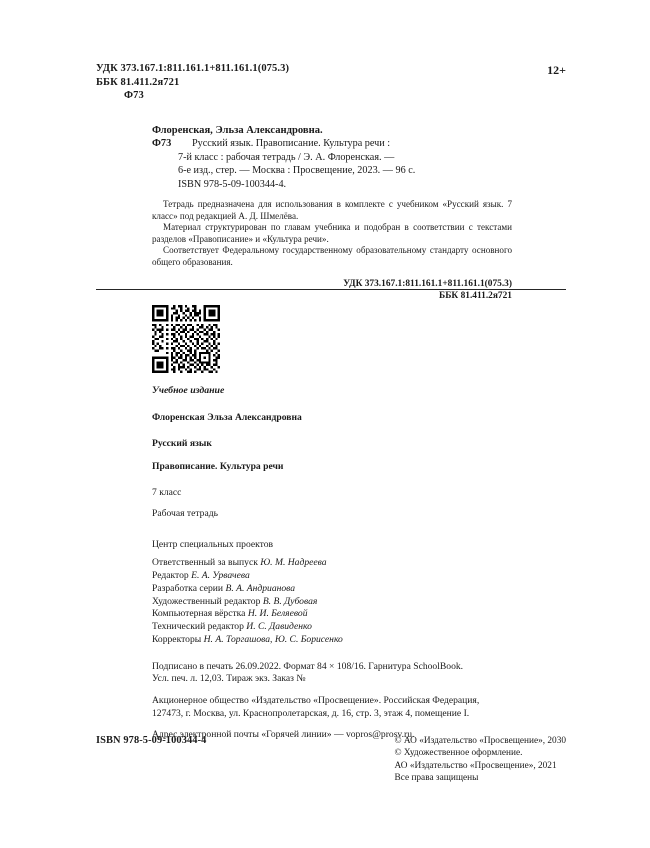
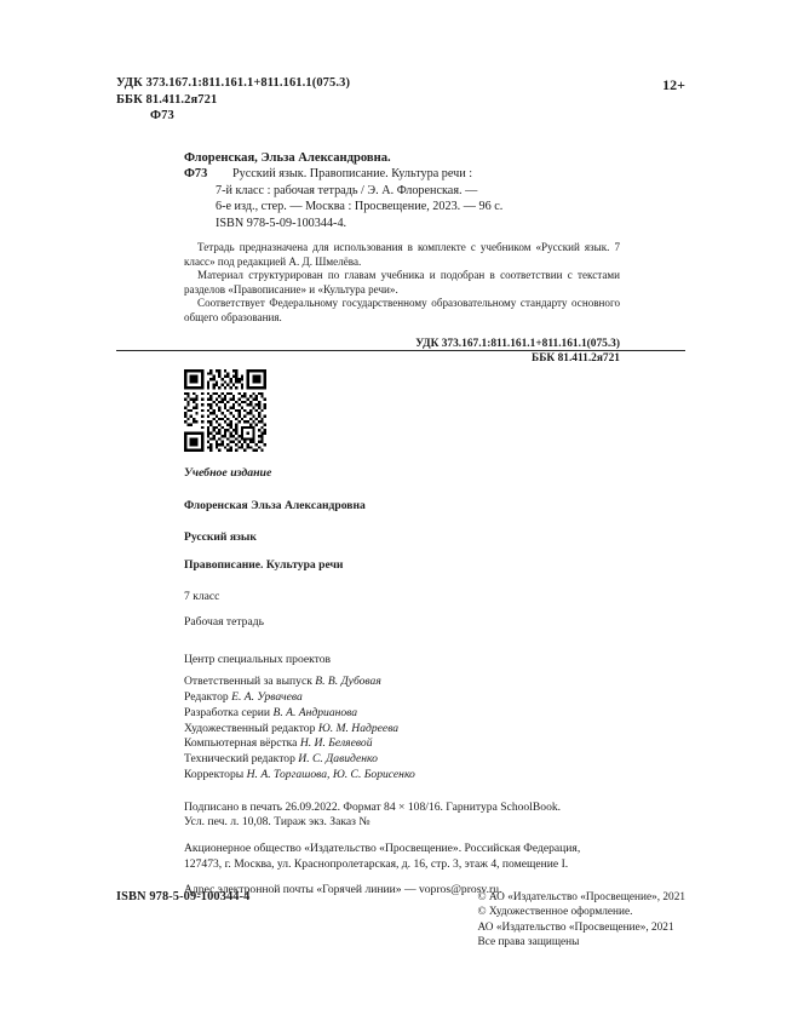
  УДК 373.167.1:811.161.1+811.161.1(075.3)
  ББК 81.411.2я721
  Ф73
  12+
  Флоренская, Эльза Александровна.
  Ф73
  Русский язык. Правописание. Культура речи :
  7-й класс : рабочая тетрадь / Э. А. Флоренская. —
  6-е изд., стер. — Москва : Просвещение, 2023. — 96 с.
  ISBN 978-5-09-100344-4.
  Тетрадь предназначена для использования в комплекте с учебником «Русский язык. 7 класс» под редакцией А. Д. Шмелёва.
  Материал структурирован по главам учебника и подобран в соответствии с текстами разделов «Правописание» и «Культура речи».
  Соответствует Федеральному государственному образовательному стандарту основного общего образования.
  УДК 373.167.1:811.161.1+811.161.1(075.3)
  ББК 81.411.2я721
  Учебное издание
  Флоренская Эльза Александровна
  Русский язык
  Правописание. Культура речи
  7 класс
  Рабочая тетрадь
  Центр специальных проектов
- Ответственный за выпуск Ю. М. Надреева
+ Ответственный за выпуск В. В. Дубовая
  Редактор Е. А. Урвачева
  Разработка серии В. А. Андрианова
- Художественный редактор В. В. Дубовая
+ Художественный редактор Ю. М. Надреева
  Компьютерная вёрстка Н. И. Беляевой
  Технический редактор И. С. Давиденко
  Корректоры Н. А. Торгашова, Ю. С. Борисенко
  Подписано в печать 26.09.2022. Формат 84 × 108/16. Гарнитура SchoolBook.
- Усл. печ. л. 12,03. Тираж экз. Заказ №
+ Усл. печ. л. 10,08. Тираж экз. Заказ №
  Акционерное общество «Издательство «Просвещение». Российская Федерация,
  127473, г. Москва, ул. Краснопролетарская, д. 16, стр. 3, этаж 4, помещение I.
  Адрес электронной почты «Горячей линии» — vopros@prosv.ru.
  ISBN 978-5-09-100344-4
- © АО «Издательство «Просвещение», 2030
+ © АО «Издательство «Просвещение», 2021
  © Художественное оформление.
  АО «Издательство «Просвещение», 2021
  Все права защищены
